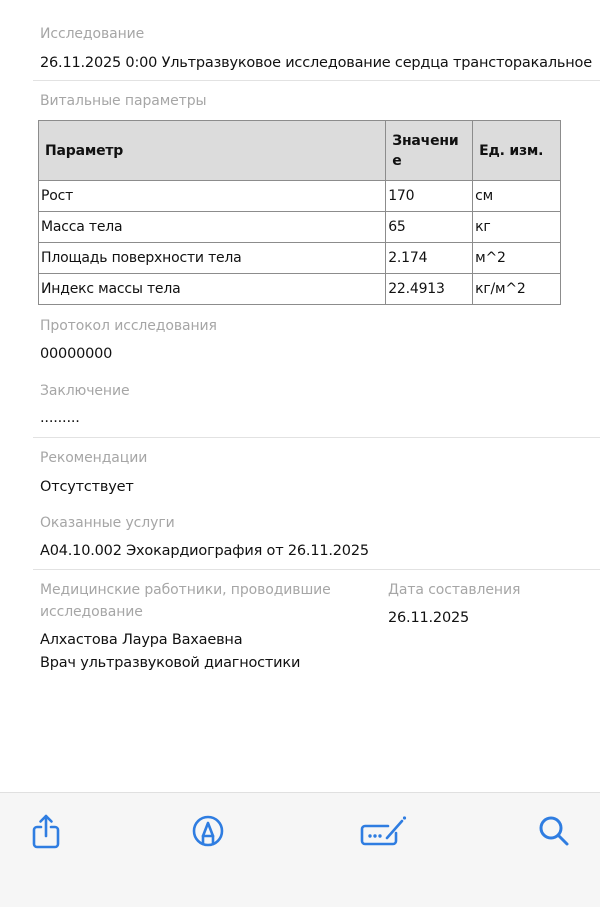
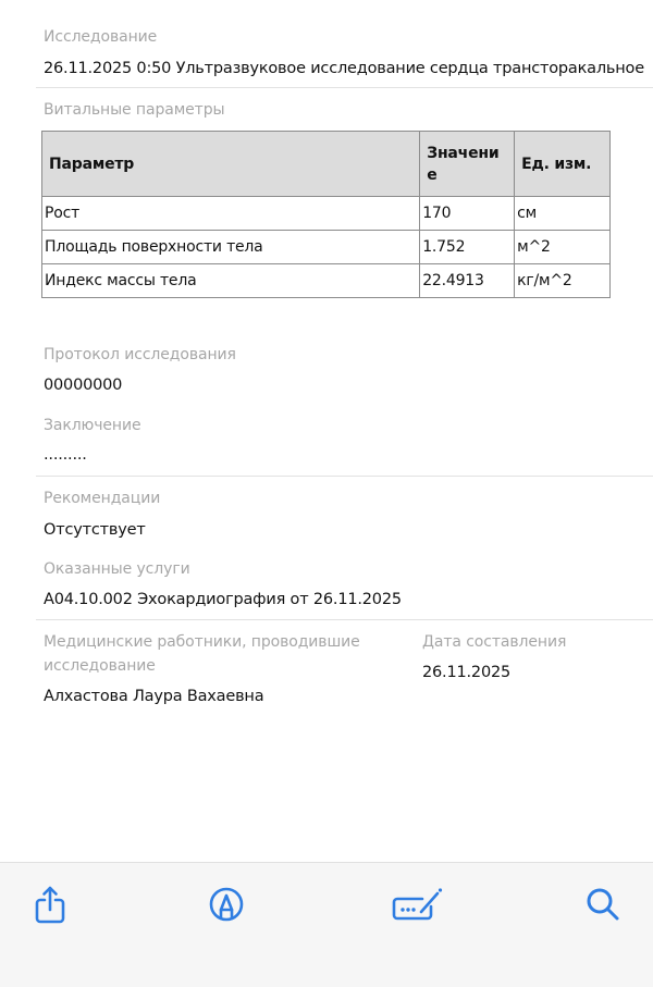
  Исследование
- 26.11.2025 0:00 Ультразвуковое исследование сердца трансторакальное
+ 26.11.2025 0:50 Ультразвуковое исследование сердца трансторакальное
  Витальные параметры
  Параметр	Значение	Ед. изм.
  Рост	170	см
- Масса тела	65	кг
- Площадь поверхности тела	2.174	м^2
+ Площадь поверхности тела	1.752	м^2
  Индекс массы тела	22.4913	кг/м^2
  Протокол исследования
  00000000
  Заключение
  .........
  Рекомендации
  Отсутствует
  Оказанные услуги
  A04.10.002 Эхокардиография от 26.11.2025
  Медицинские работники, проводившие
  исследование
  Алхастова Лаура Вахаевна
- Врач ультразвуковой диагностики
  Дата составления
  26.11.2025
